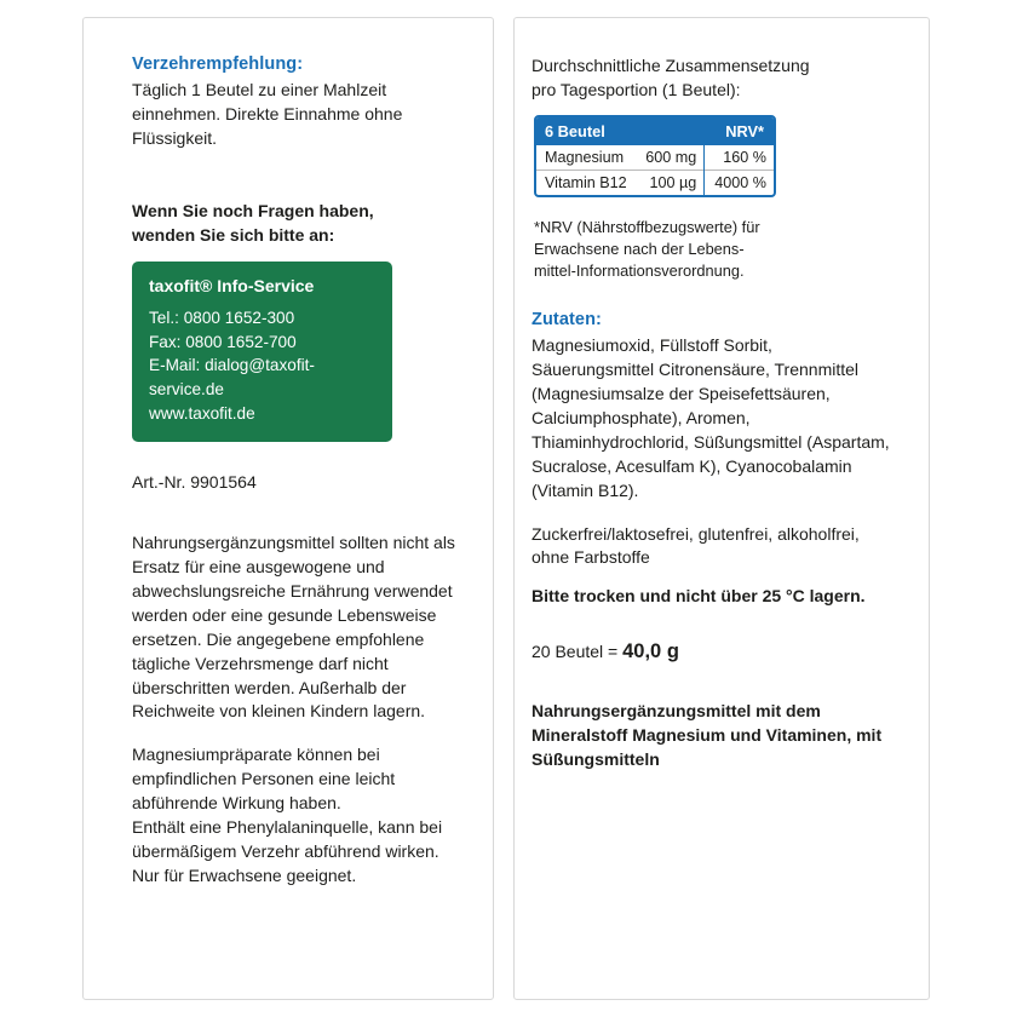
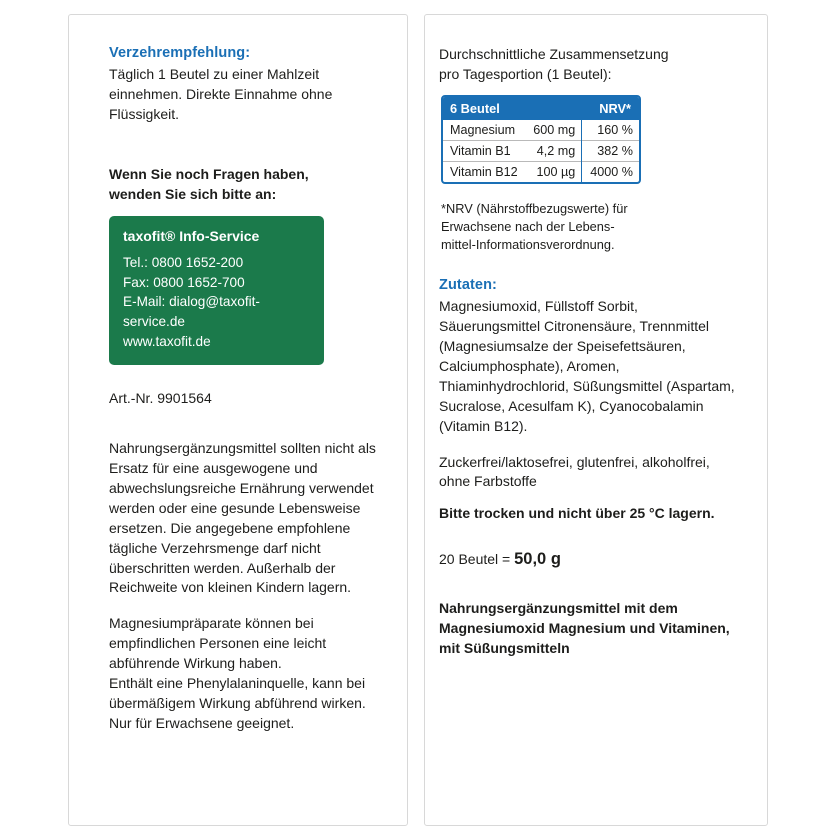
  Verzehrempfehlung:
  Täglich 1 Beutel zu einer Mahlzeit einnehmen. Direkte Einnahme ohne Flüssigkeit.
  Wenn Sie noch Fragen haben,
  wenden Sie sich bitte an:
  taxofit® Info-Service
- Tel.: 0800 1652-300
+ Tel.: 0800 1652-200
  Fax: 0800 1652-700
  E-Mail: dialog@taxofit-service.de
  www.taxofit.de
  Art.-Nr. 9901564
  Nahrungsergänzungsmittel sollten nicht als Ersatz für eine ausgewogene und abwechslungsreiche Ernährung verwendet werden oder eine gesunde Lebensweise ersetzen. Die angegebene empfohlene tägliche Verzehrsmenge darf nicht überschritten werden. Außerhalb der Reichweite von kleinen Kindern lagern.
  Magnesiumpräparate können bei empfindlichen Personen eine leicht abführende Wirkung haben.
- Enthält eine Phenylalaninquelle, kann bei übermäßigem Verzehr abführend wirken.
+ Enthält eine Phenylalaninquelle, kann bei übermäßigem Wirkung abführend wirken.
  Nur für Erwachsene geeignet.
  Durchschnittliche Zusammensetzung
  pro Tagesportion (1 Beutel):
  6 Beutel	NRV*
  Magnesium	600 mg	160 %
+ Vitamin B1	4,2 mg	382 %
  Vitamin B12	100 µg	4000 %
  *NRV (Nährstoffbezugswerte) für
  Erwachsene nach der Lebens-
  mittel-Informationsverordnung.
  Zutaten:
  Magnesiumoxid, Füllstoff Sorbit, Säuerungsmittel Citronensäure, Trennmittel (Magnesiumsalze der Speisefettsäuren, Calciumphosphate), Aromen, Thiaminhydrochlorid, Süßungsmittel (Aspartam, Sucralose, Acesulfam K), Cyanocobalamin (Vitamin B12).
  Zuckerfrei/laktosefrei, glutenfrei, alkoholfrei, ohne Farbstoffe
  Bitte trocken und nicht über 25 °C lagern.
- 20 Beutel = 40,0 g
+ 20 Beutel = 50,0 g
- Nahrungsergänzungsmittel mit dem Mineralstoff Magnesium und Vitaminen, mit Süßungsmitteln
+ Nahrungsergänzungsmittel mit dem Magnesiumoxid Magnesium und Vitaminen, mit Süßungsmitteln
